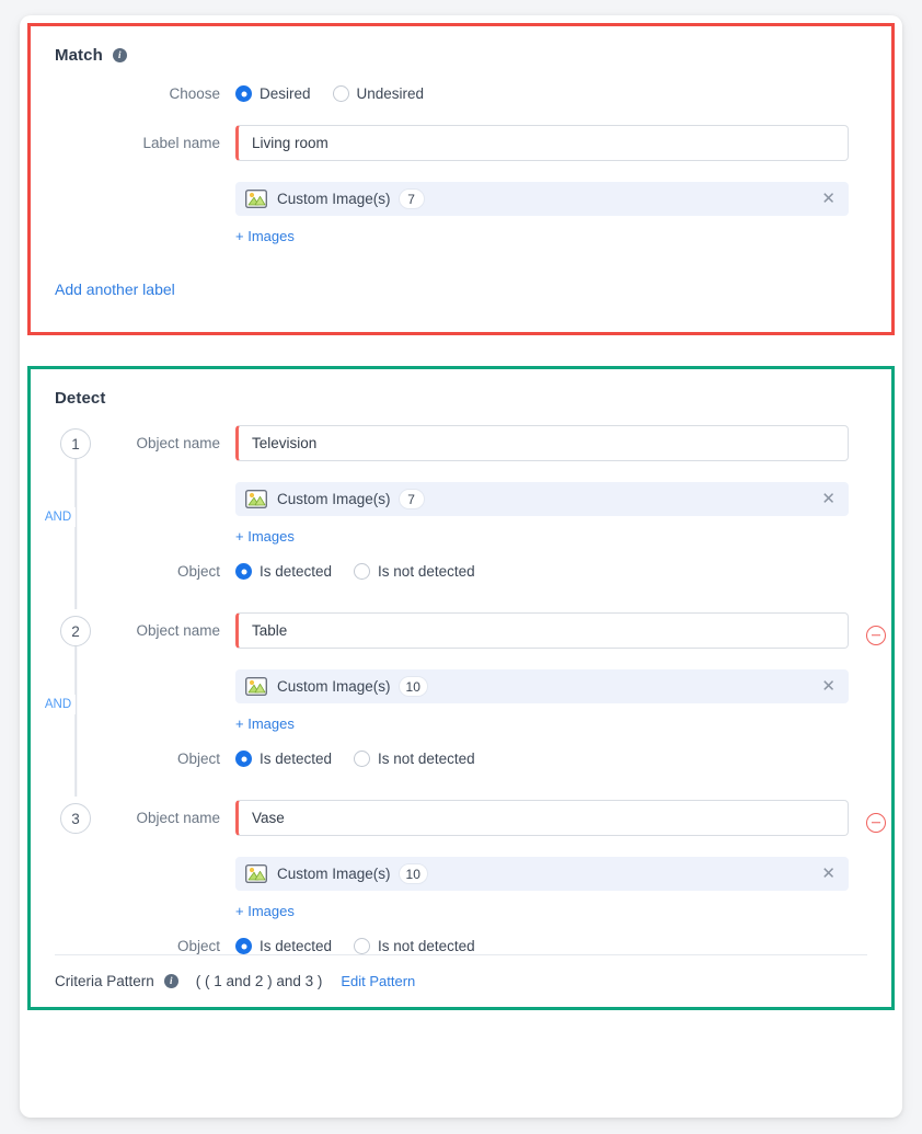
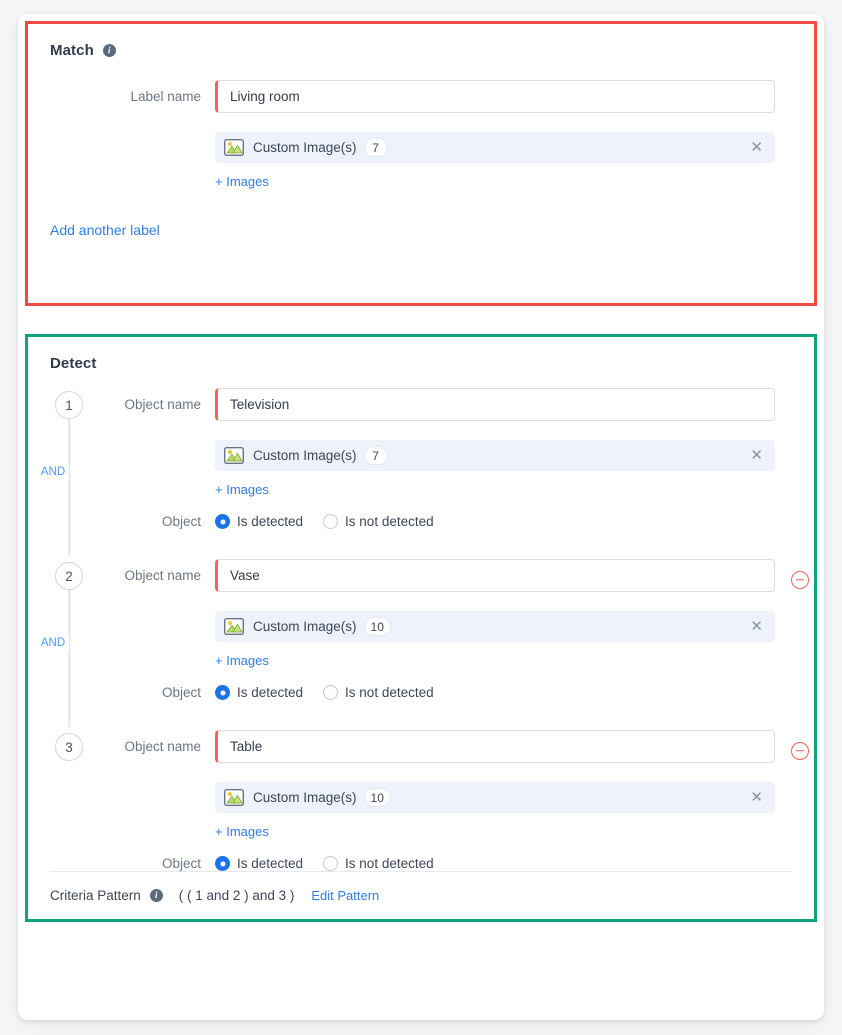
  Match
  i
- Choose
- Desired
- Undesired
  Label name
  Living room
  Custom Image(s)
  7
  ✕
  + Images
  Add another label
  Detect
  AND
  1
  Object name
  Television
  Custom Image(s)
  7
  ✕
  + Images
  Object
  Is detected
  Is not detected
  AND
  2
  Object name
- Table
+ Vase
  Custom Image(s)
  10
  ✕
  + Images
  Object
  Is detected
  Is not detected
  3
  Object name
- Vase
+ Table
  Custom Image(s)
  10
  ✕
  + Images
  Object
  Is detected
  Is not detected
  Criteria Pattern
  i
  ( ( 1 and 2 ) and 3 )
  Edit Pattern
